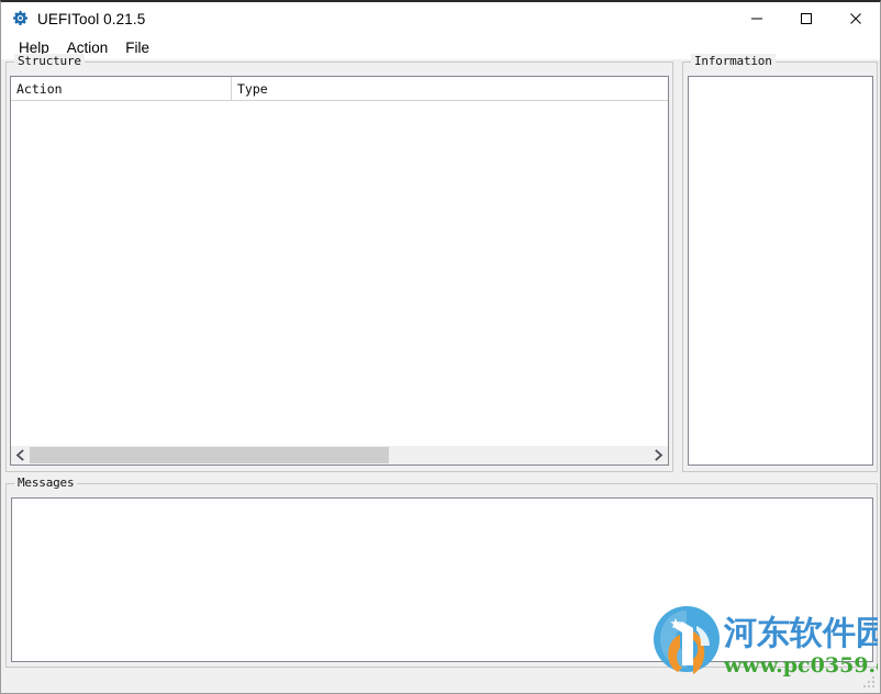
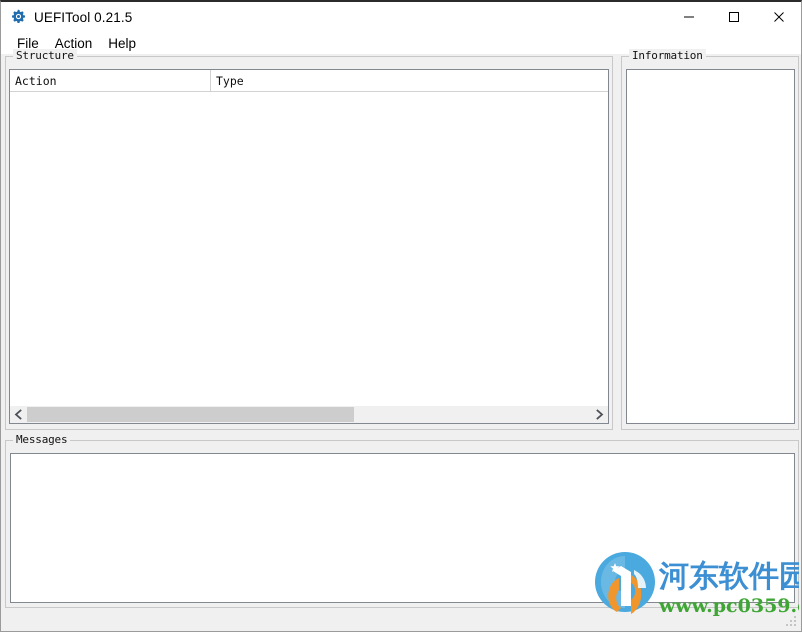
  UEFITool 0.21.5
- Help
+ File
  Action
- File
+ Help
  Structure
  Action
  Type
  Information
  Messages
  河东软件园
  www.pc0359.
